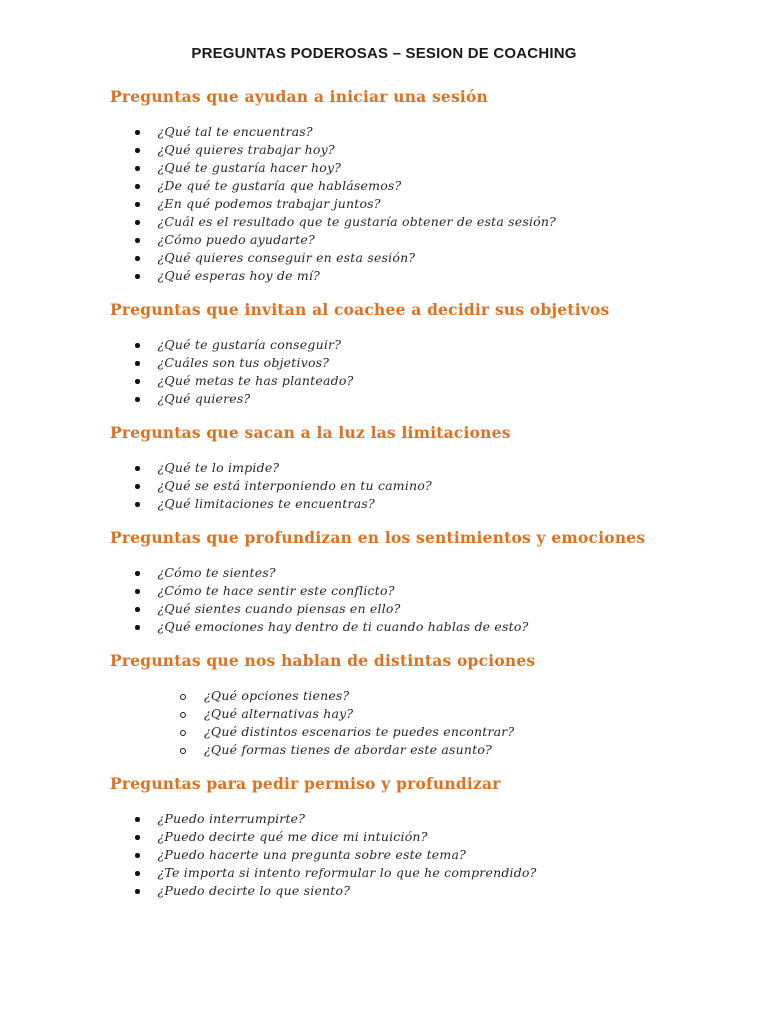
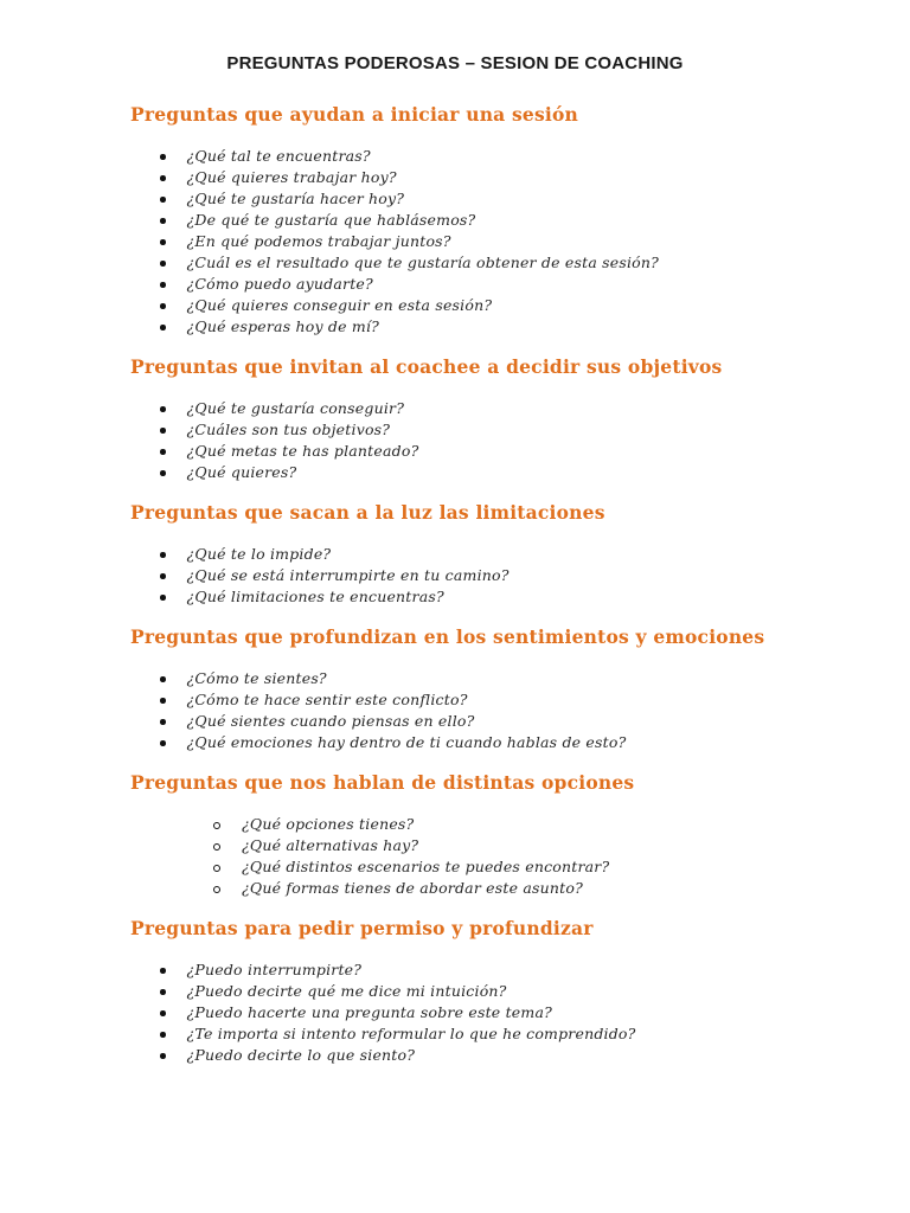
  PREGUNTAS PODEROSAS – SESION DE COACHING
  Preguntas que ayudan a iniciar una sesión
  ¿Qué tal te encuentras?
  ¿Qué quieres trabajar hoy?
  ¿Qué te gustaría hacer hoy?
  ¿De qué te gustaría que hablásemos?
  ¿En qué podemos trabajar juntos?
  ¿Cuál es el resultado que te gustaría obtener de esta sesión?
  ¿Cómo puedo ayudarte?
  ¿Qué quieres conseguir en esta sesión?
  ¿Qué esperas hoy de mí?
  Preguntas que invitan al coachee a decidir sus objetivos
  ¿Qué te gustaría conseguir?
  ¿Cuáles son tus objetivos?
  ¿Qué metas te has planteado?
  ¿Qué quieres?
  Preguntas que sacan a la luz las limitaciones
  ¿Qué te lo impide?
- ¿Qué se está interponiendo en tu camino?
+ ¿Qué se está interrumpirte en tu camino?
  ¿Qué limitaciones te encuentras?
  Preguntas que profundizan en los sentimientos y emociones
  ¿Cómo te sientes?
  ¿Cómo te hace sentir este conflicto?
  ¿Qué sientes cuando piensas en ello?
  ¿Qué emociones hay dentro de ti cuando hablas de esto?
  Preguntas que nos hablan de distintas opciones
  ¿Qué opciones tienes?
  ¿Qué alternativas hay?
  ¿Qué distintos escenarios te puedes encontrar?
  ¿Qué formas tienes de abordar este asunto?
  Preguntas para pedir permiso y profundizar
  ¿Puedo interrumpirte?
  ¿Puedo decirte qué me dice mi intuición?
  ¿Puedo hacerte una pregunta sobre este tema?
  ¿Te importa si intento reformular lo que he comprendido?
  ¿Puedo decirte lo que siento?
